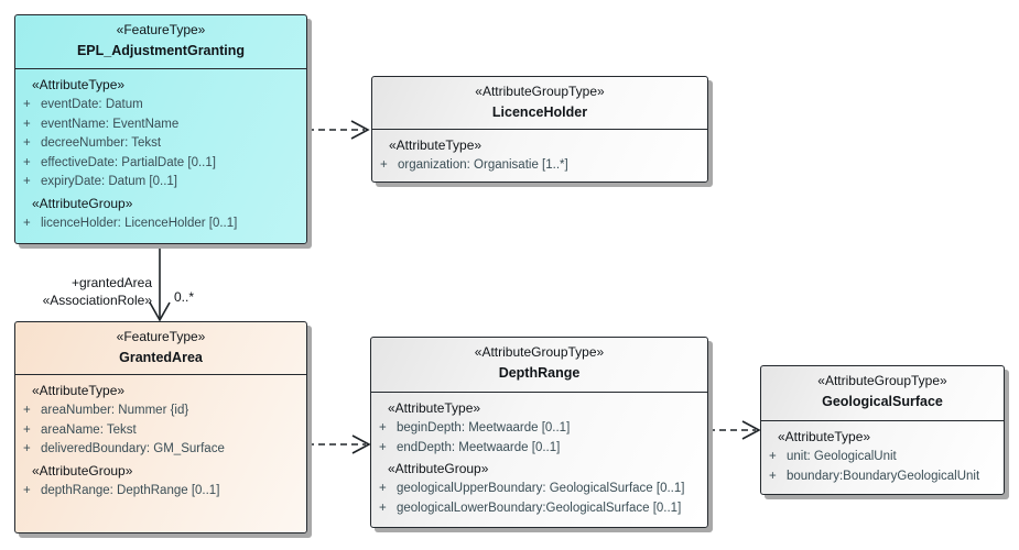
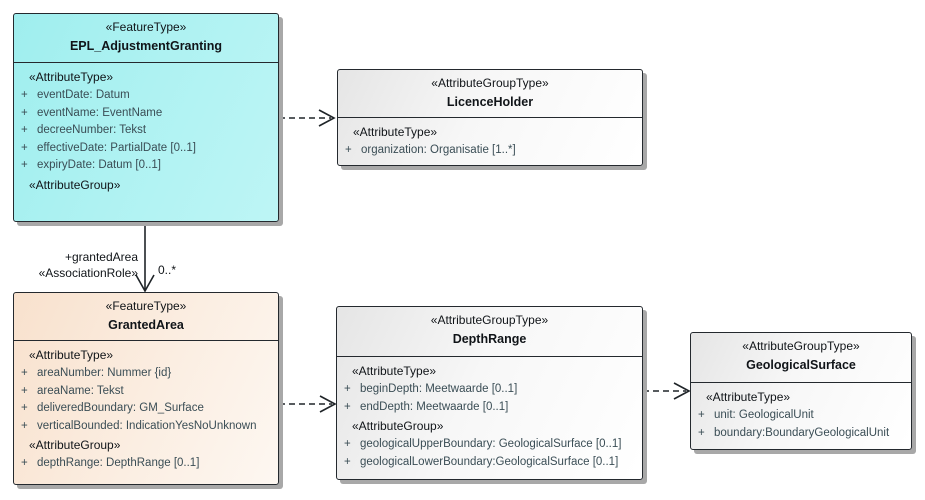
  «FeatureType»
  EPL_AdjustmentGranting
  «AttributeType»
  + eventDate: Datum
  + eventName: EventName
  + decreeNumber: Tekst
  + effectiveDate: PartialDate [0..1]
  + expiryDate: Datum [0..1]
  «AttributeGroup»
- + licenceHolder: LicenceHolder [0..1]
  «AttributeGroupType»
  LicenceHolder
  «AttributeType»
  + organization: Organisatie [1..*]
  «FeatureType»
  GrantedArea
  «AttributeType»
  + areaNumber: Nummer {id}
  + areaName: Tekst
  + deliveredBoundary: GM_Surface
+ + verticalBounded: IndicationYesNoUnknown
  «AttributeGroup»
  + depthRange: DepthRange [0..1]
  «AttributeGroupType»
  DepthRange
  «AttributeType»
  + beginDepth: Meetwaarde [0..1]
  + endDepth: Meetwaarde [0..1]
  «AttributeGroup»
  + geologicalUpperBoundary: GeologicalSurface [0..1]
  + geologicalLowerBoundary:GeologicalSurface [0..1]
  «AttributeGroupType»
  GeologicalSurface
  «AttributeType»
  + unit: GeologicalUnit
  + boundary:BoundaryGeologicalUnit
  +grantedArea
  «AssociationRole»
  0..*
